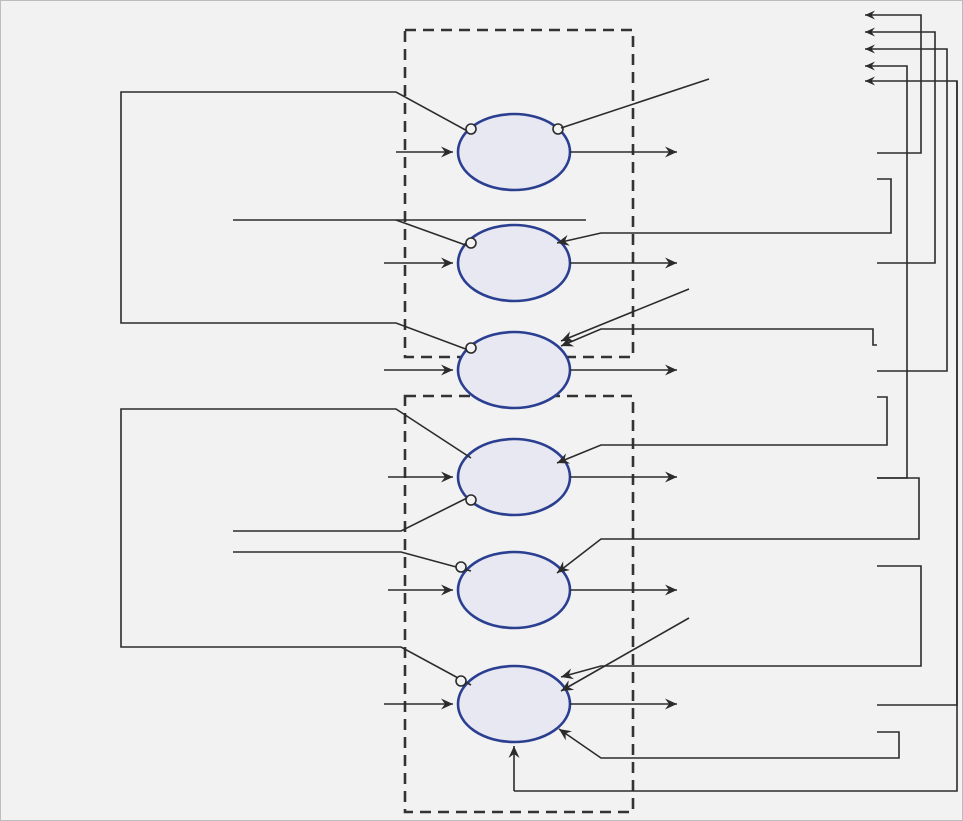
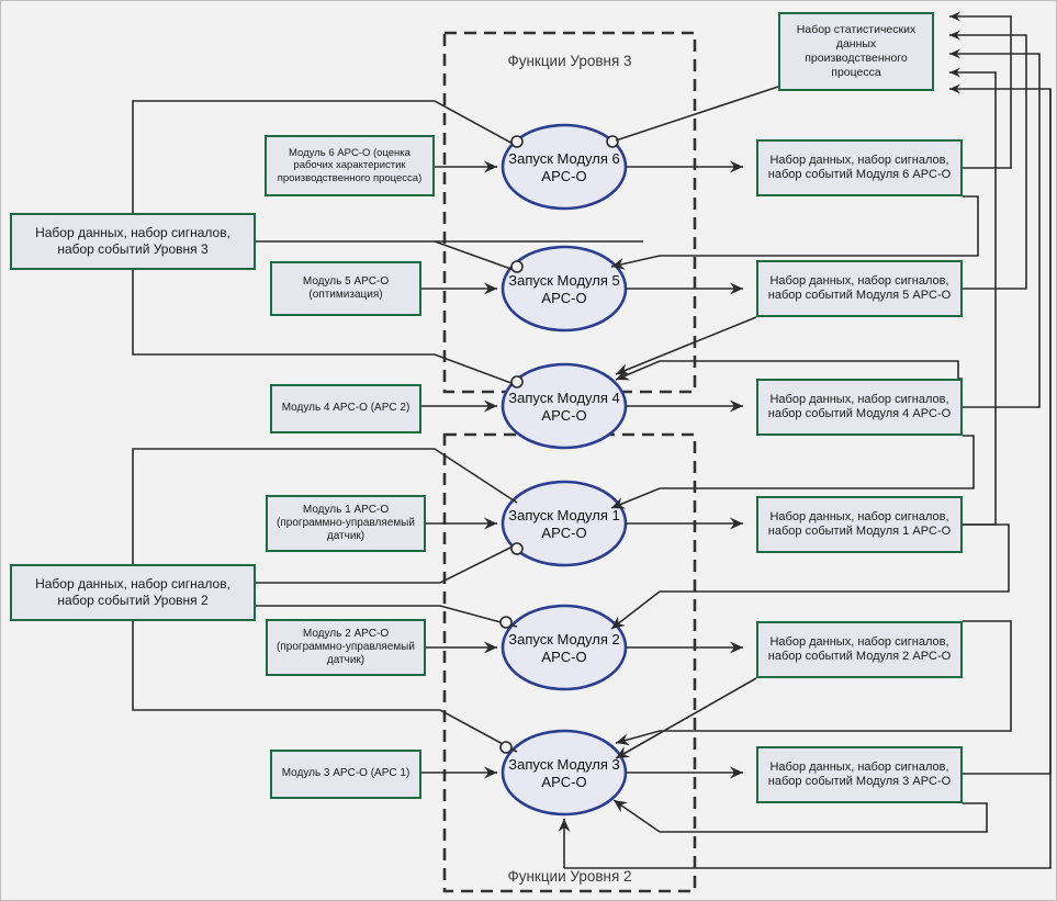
+ Функции Уровня 3
+ Функции Уровня 2
+ Набор статистических данных производственного процесса
+ Набор данных, набор сигналов, набор событий Уровня 3
+ Набор данных, набор сигналов, набор событий Уровня 2
+ Модуль 6 APC-O (оценка рабочих характеристик производственного процесса)
+ Запуск Модуля 6 APC-O
+ Набор данных, набор сигналов, набор событий Модуля 6 APC-O
+ Модуль 5 APC-O (оптимизация)
+ Запуск Модуля 5 APC-O
+ Набор данных, набор сигналов, набор событий Модуля 5 APC-O
+ Модуль 4 APC-O (APC 2)
+ Запуск Модуля 4 APC-O
+ Набор данных, набор сигналов, набор событий Модуля 4 APC-O
+ Модуль 1 APC-O (программно-управляемый датчик)
+ Запуск Модуля 1 APC-O
+ Набор данных, набор сигналов, набор событий Модуля 1 APC-O
+ Модуль 2 APC-O (программно-управляемый датчик)
+ Запуск Модуля 2 APC-O
+ Набор данных, набор сигналов, набор событий Модуля 2 APC-O
+ Модуль 3 APC-O (APC 1)
+ Запуск Модуля 3 APC-O
+ Набор данных, набор сигналов, набор событий Модуля 3 APC-O
